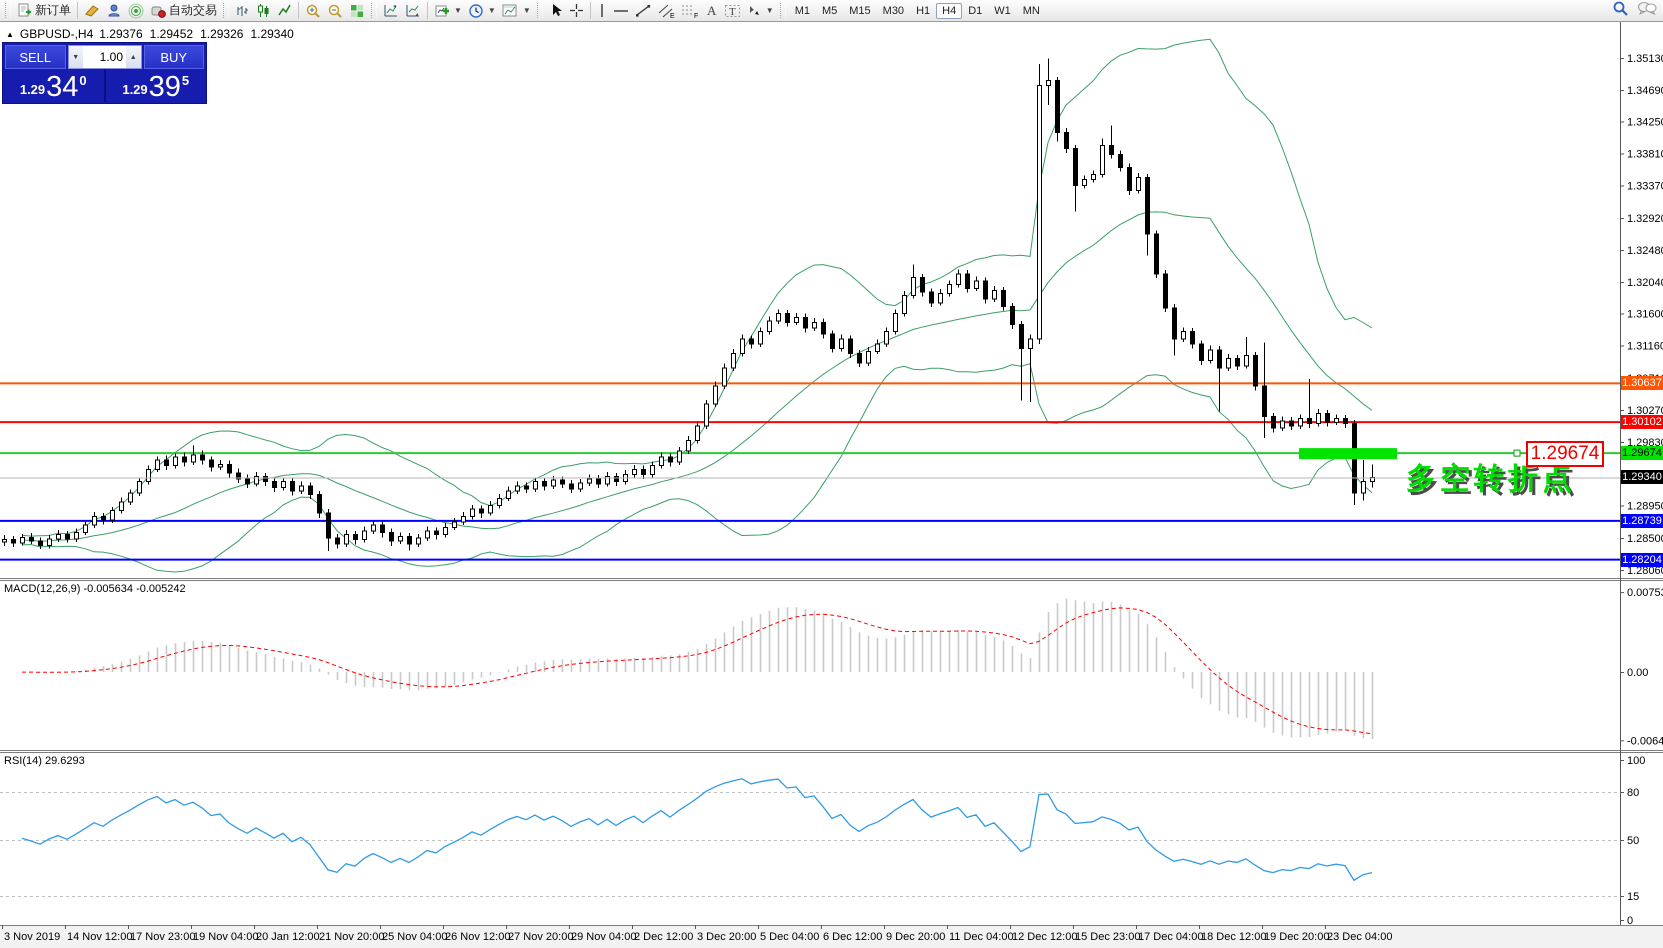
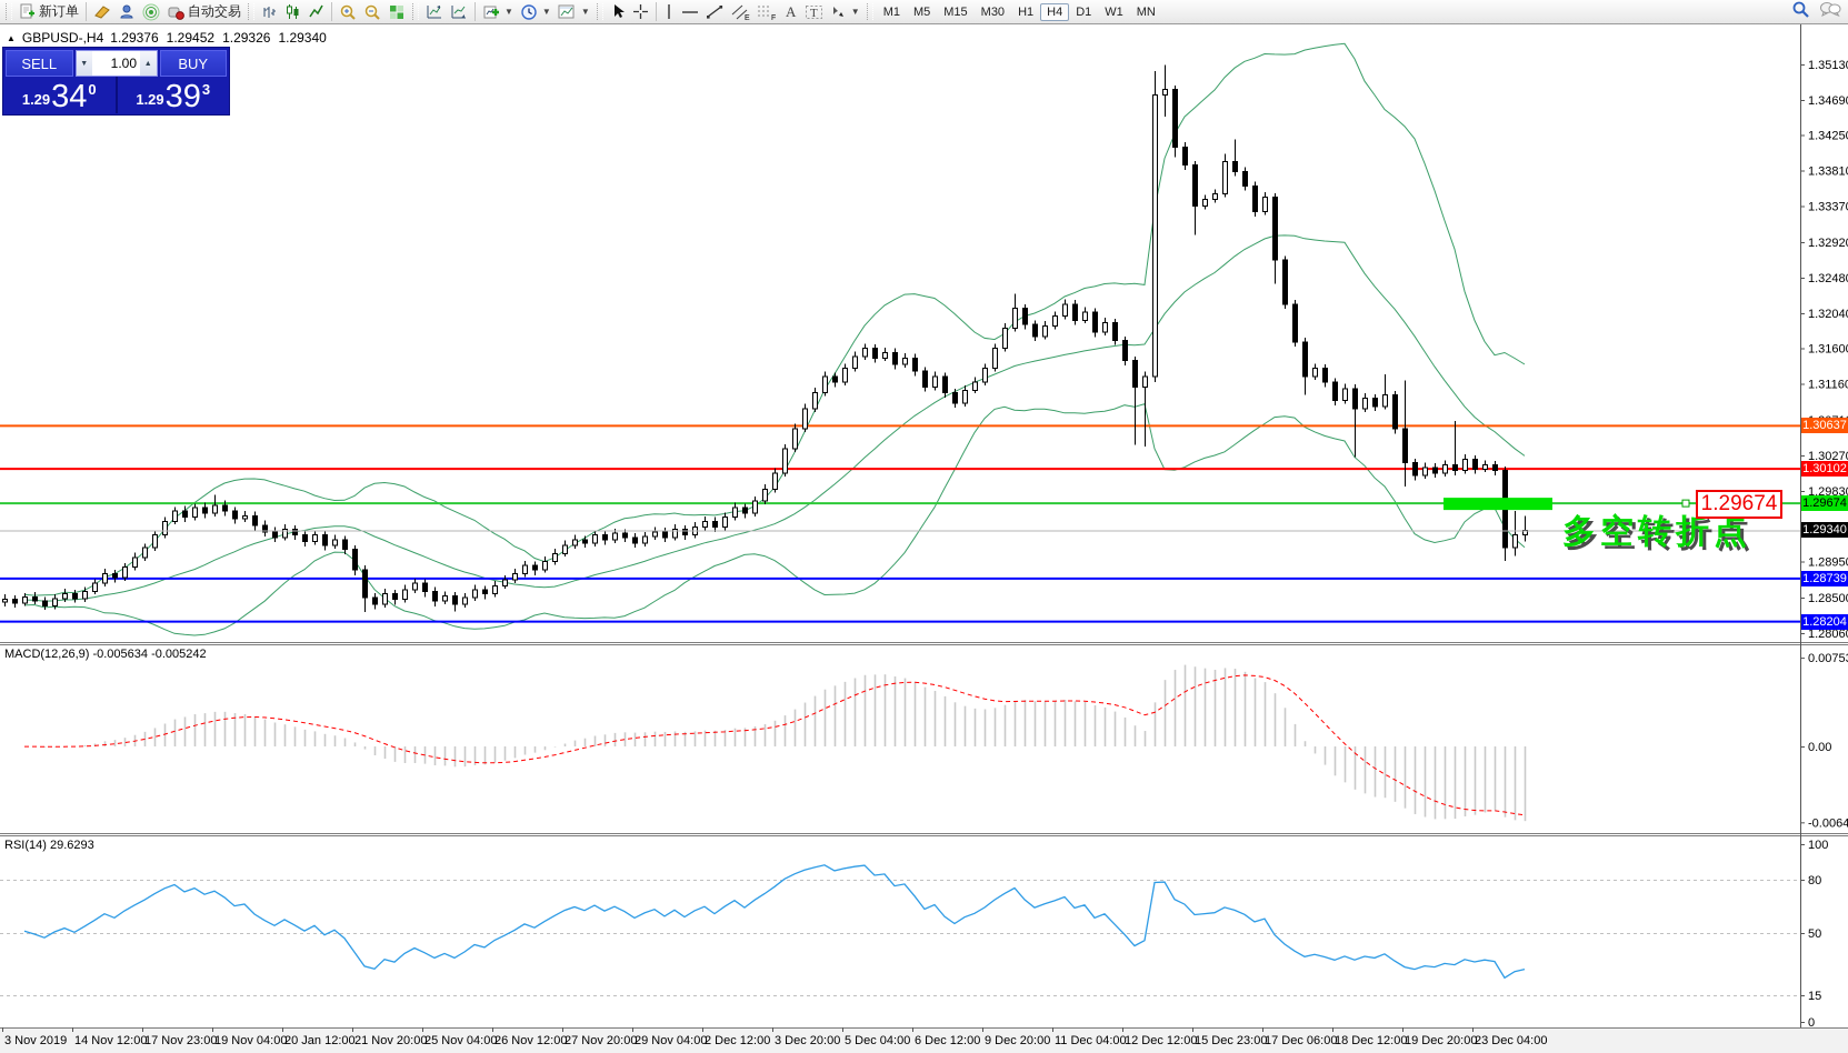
  新订单
  自动交易
  ▼
  ▼
  ▼
  A
  T
  ▼
  M1
  M5
  M15
  M30
  H1
  H4
  D1
  W1
  MN
  1.3513
  1.3469
  1.3425
  1.3381
  1.3337
  1.3292
  1.3248
  1.3204
  1.3160
  1.3116
  1.3027
  1.2983
  1.2895
  1.2850
  1.2806
  0.0075
  0.00
  -0.0064
  100
  80
  50
  15
  0
  3 Nov 2019
  14 Nov 12:00
  17 Nov 23:00
  19 Nov 04:00
  20 Jan 12:00
  21 Nov 20:00
  25 Nov 04:00
  26 Nov 12:00
  27 Nov 20:00
  29 Nov 04:00
  2 Dec 12:00
  3 Dec 20:00
  5 Dec 04:00
  6 Dec 12:00
  9 Dec 20:00
  11 Dec 04:00
  12 Dec 12:00
  15 Dec 23:00
- 17 Dec 04:00
+ 17 Dec 06:00
  18 Dec 12:00
  19 Dec 20:00
  23 Dec 04:00
  1.30637
  1.30102
  1.29674
  1.28739
  1.28204
  1.29340
  ▲
  GBPUSD-,H4
  1.29376
  1.29452
  1.29326
  1.29340
  SELL
  1.00
  BUY
  1.29
  34
  0
  1.29
  39
- 5
+ 3
  MACD(12,26,9) -0.005634 -0.005242
  RSI(14) 29.6293
  多空转折点
  1.29674
